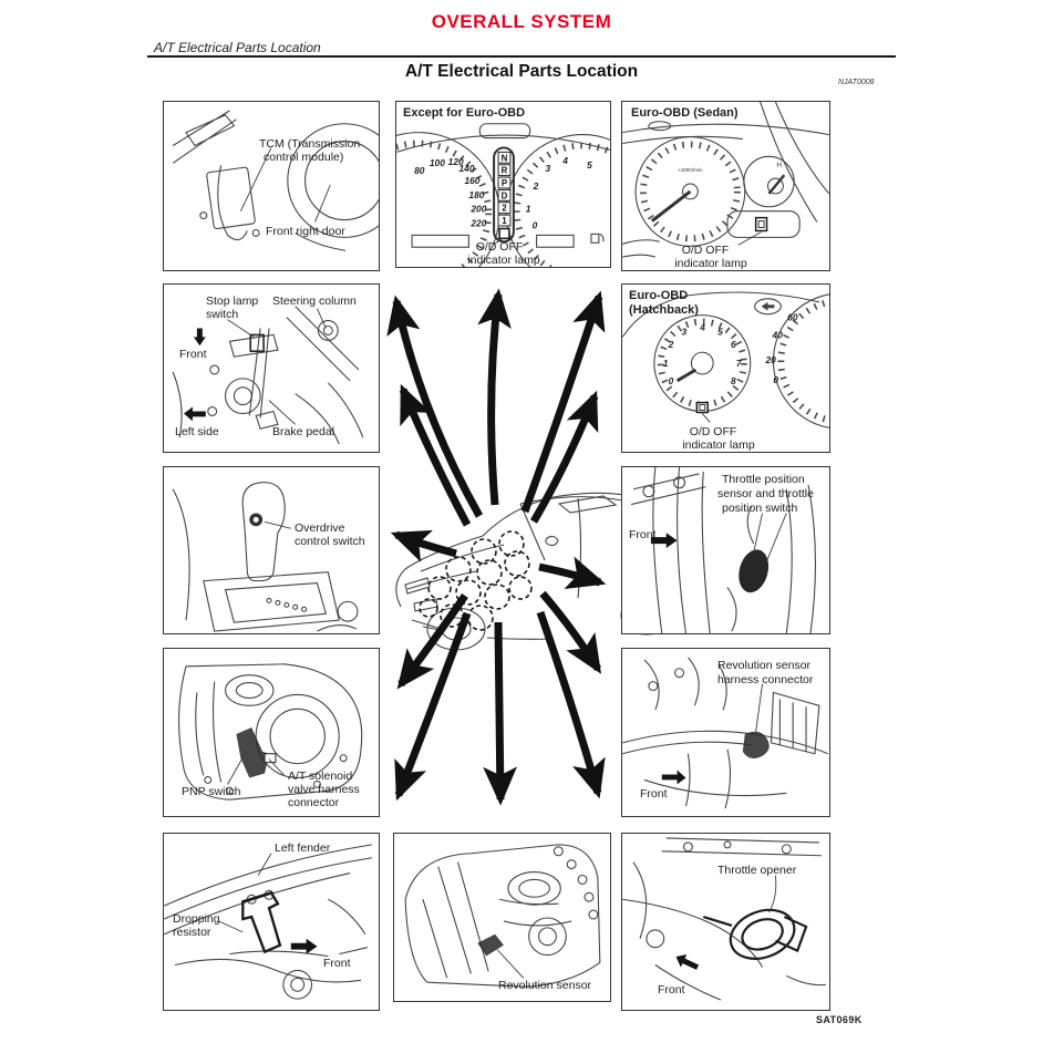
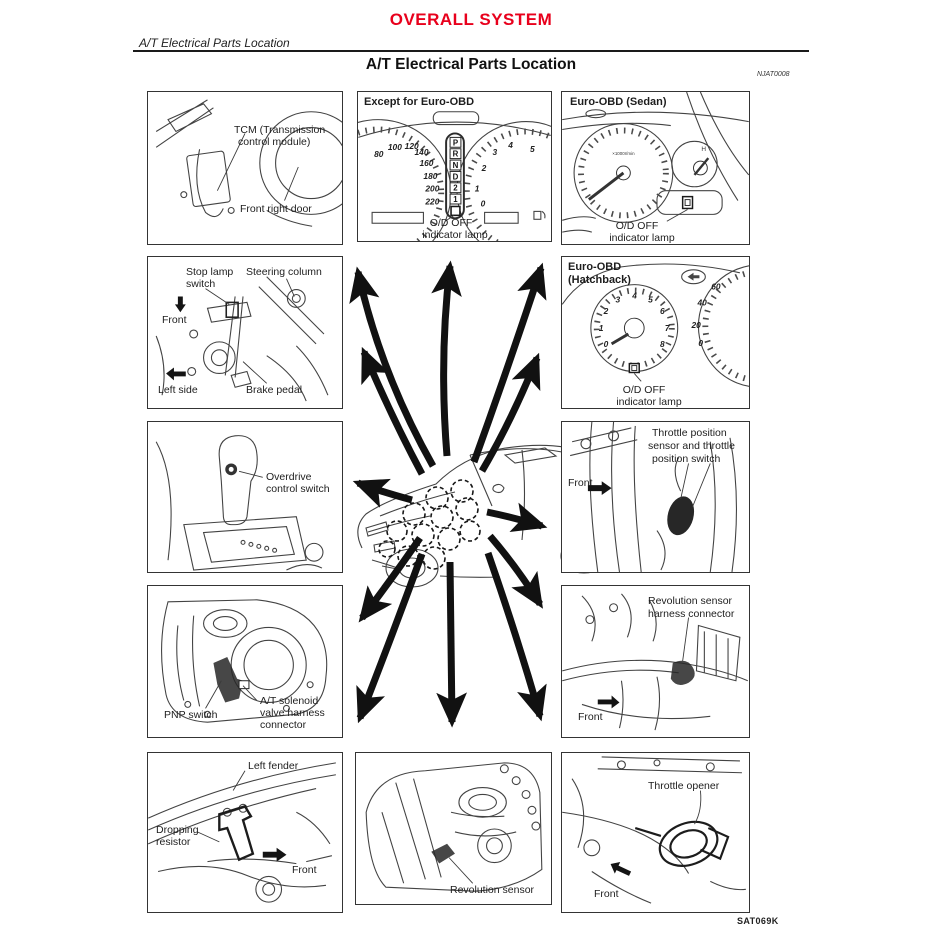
  OVERALL SYSTEM
  A/T Electrical Parts Location
  A/T Electrical Parts Location
  SAT069K
  TCM (Transmission
  control module)
  Front right door
  80
  100
  120
  140
  160
  180
  200
  220
  3
  4
  5
  2
  1
  0
- N
+ P
  R
- P
+ N
  D
  2
  1
  Except for Euro-OBD
  O/D OFF
  indicator lamp
  Euro-OBD (Sedan)
  O/D OFF
  indicator lamp
  Stop lamp
  switch
  Steering column
  Front
  Left side
  Brake pedal
  0
  1
  2
  3
  4
  5
  6
  7
  8
  60
  40
  20
  0
  Euro-OBD
  (Hatchback)
  O/D OFF
  indicator lamp
  Overdrive
  control switch
  Throttle position
  sensor and throttle
  position switch
  Front
  PNP switch
  A/T solenoid
  valve harness
  connector
  Revolution sensor
  harness connector
  Front
  Left fender
  Dropping
  resistor
  Front
  Revolution sensor
  Throttle opener
  Front
